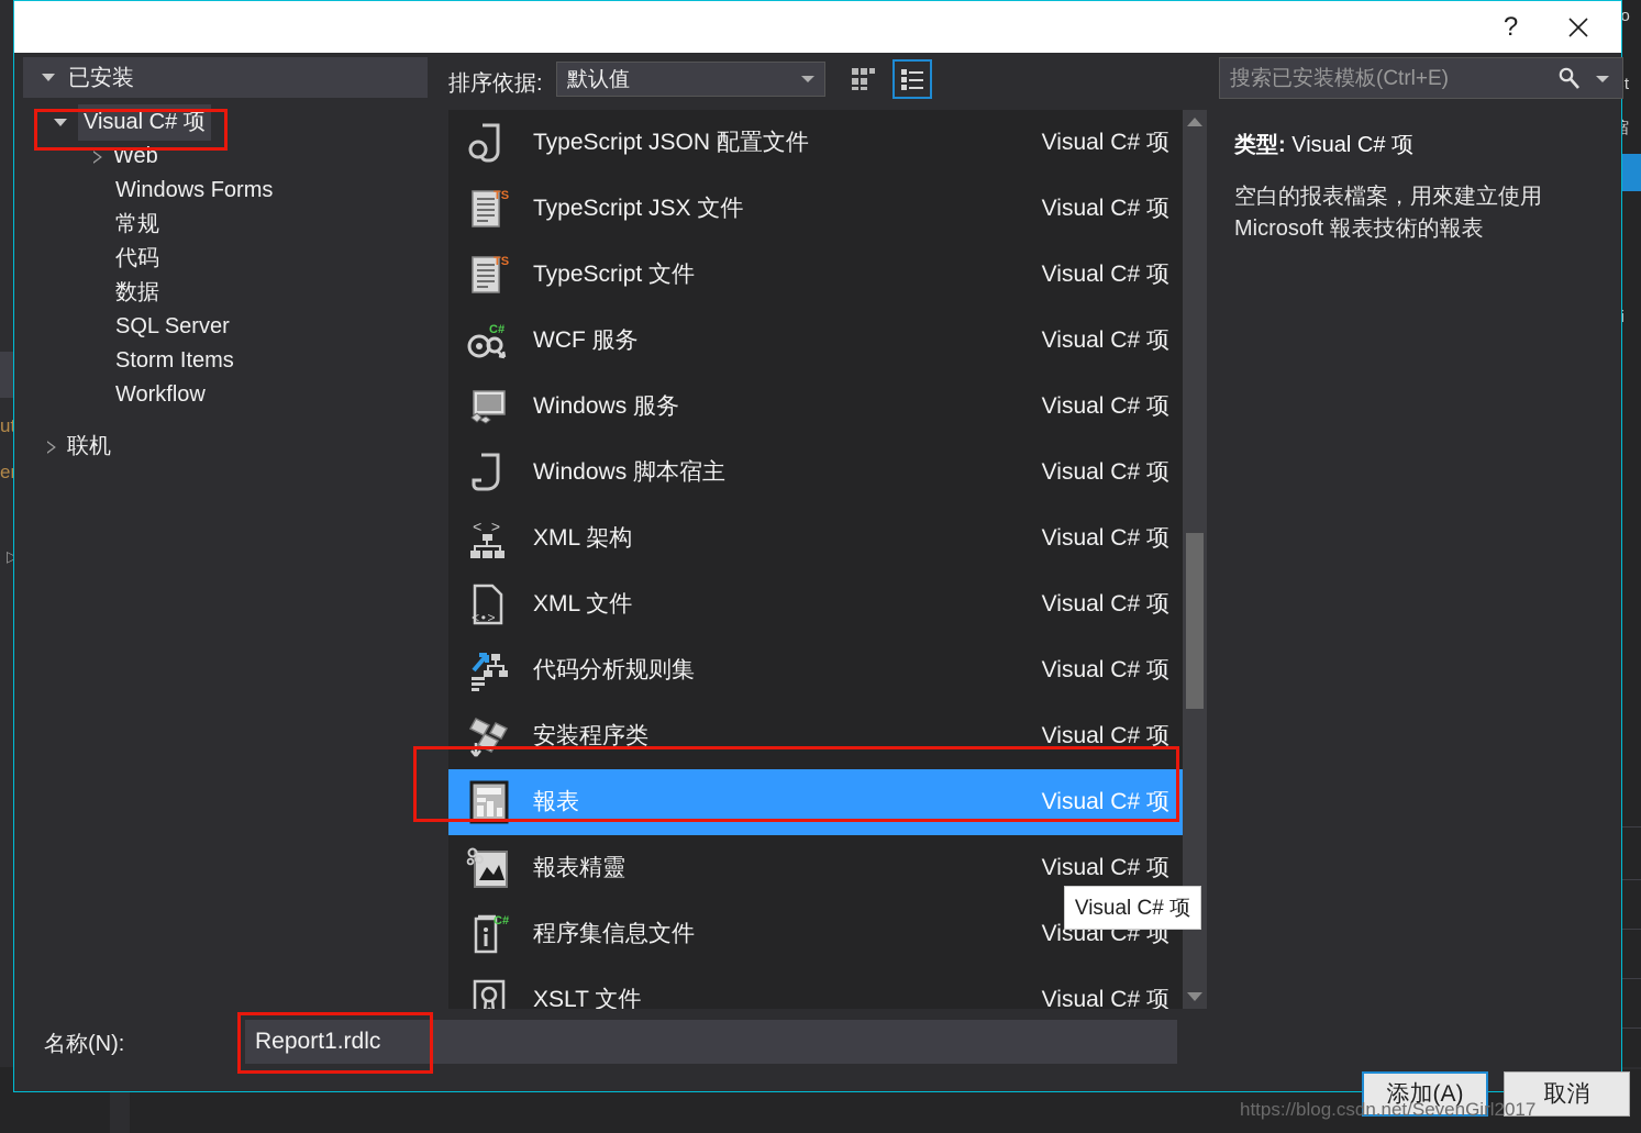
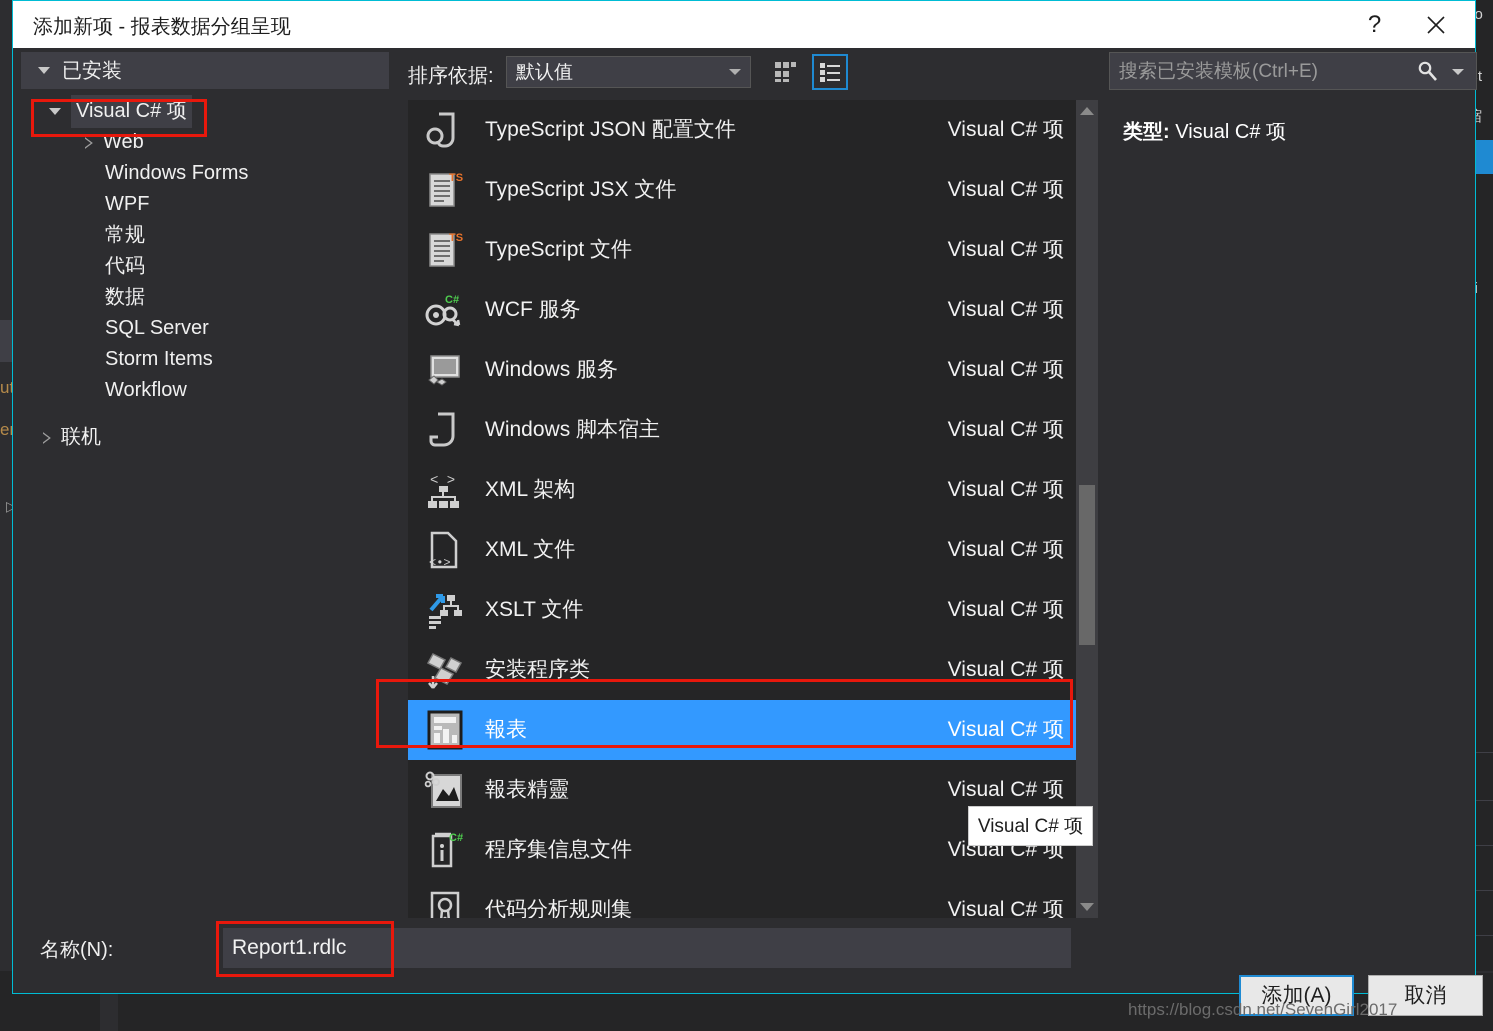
+ 添加新项 - 报表数据分组呈现
  ?
  已安装
  Visual C# 项
  Web
  Windows Forms
+ WPF
  常规
  代码
  数据
  SQL Server
  Storm Items
  Workflow
  联机
  排序依据:
  默认值
  TypeScript JSON 配置文件
  Visual C# 项
  TS
  TypeScript JSX 文件
  Visual C# 项
  TS
  TypeScript 文件
  Visual C# 项
  C#
  WCF 服务
  Visual C# 项
  Windows 服务
  Visual C# 项
  Windows 脚本宿主
  Visual C# 项
  < >
  XML 架构
  Visual C# 项
  <•>
  XML 文件
  Visual C# 项
- 代码分析规则集
+ XSLT 文件
  Visual C# 项
  安装程序类
  Visual C# 项
  報表
  Visual C# 项
  報表精靈
  Visual C# 项
  C#
  程序集信息文件
  Visual C# 项
- XSLT 文件
+ 代码分析规则集
  Visual C# 项
  Visual C# 项
  搜索已安装模板(Ctrl+E)
  类型: Visual C# 项
- 空白的报表檔案，用來建立使用 Microsoft 報表技術的報表
  名称(N):
  Report1.rdlc
  添加(A)
  取消
  https://blog.csdn.net/SevenGirl2017
